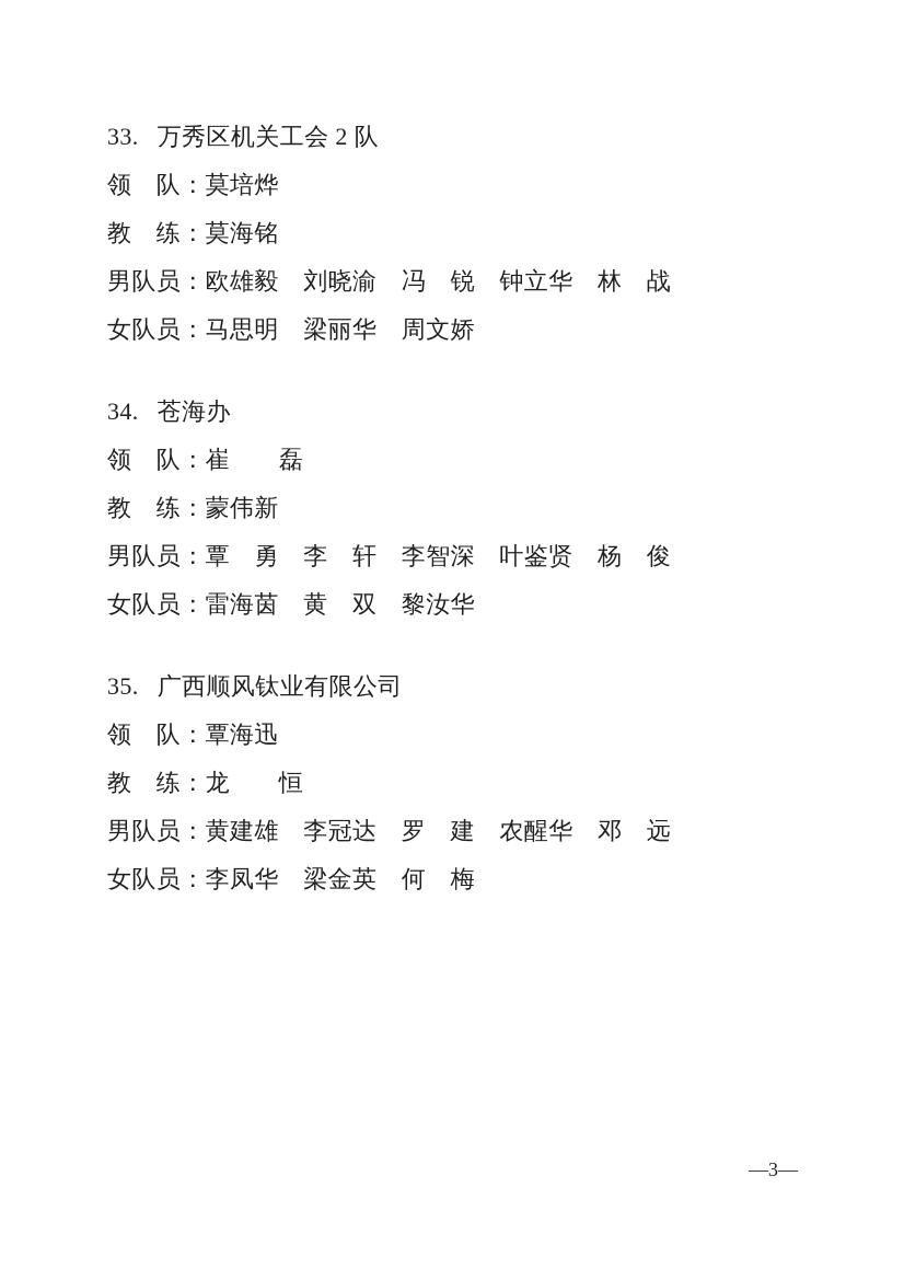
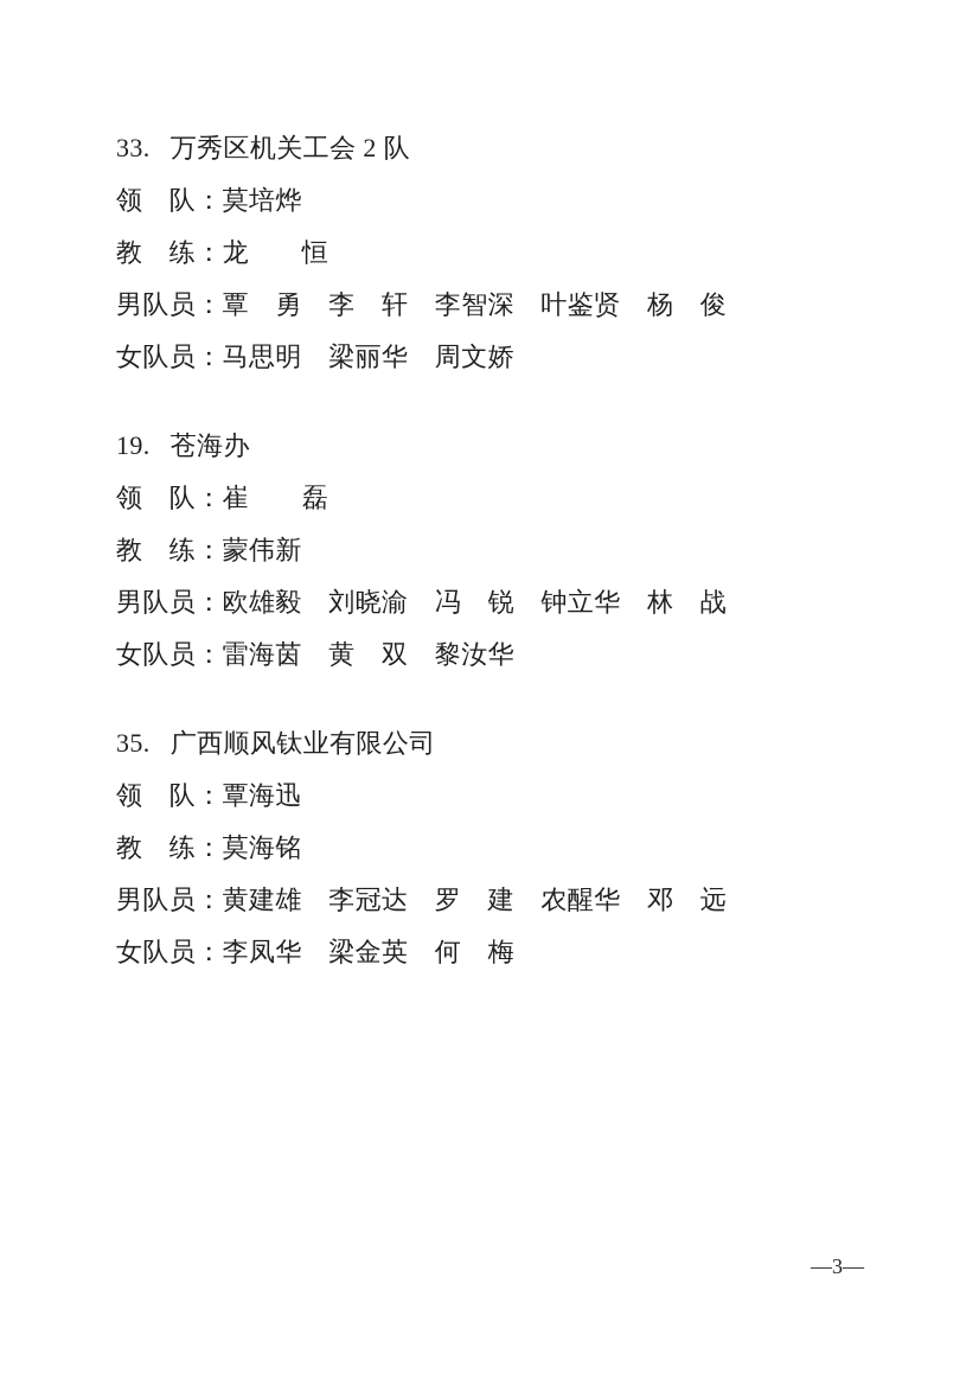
  33. 万秀区机关工会 2 队
  领 队：莫培烨
- 教 练：莫海铭
+ 教 练：龙 恒
- 男队员：欧雄毅 刘晓渝 冯 锐 钟立华 林 战
+ 男队员：覃 勇 李 轩 李智深 叶鉴贤 杨 俊
  女队员：马思明 梁丽华 周文娇
- 34. 苍海办
+ 19. 苍海办
  领 队：崔 磊
  教 练：蒙伟新
- 男队员：覃 勇 李 轩 李智深 叶鉴贤 杨 俊
+ 男队员：欧雄毅 刘晓渝 冯 锐 钟立华 林 战
  女队员：雷海茵 黄 双 黎汝华
  35. 广西顺风钛业有限公司
  领 队：覃海迅
- 教 练：龙 恒
+ 教 练：莫海铭
  男队员：黄建雄 李冠达 罗 建 农醒华 邓 远
  女队员：李凤华 梁金英 何 梅
  —3—
